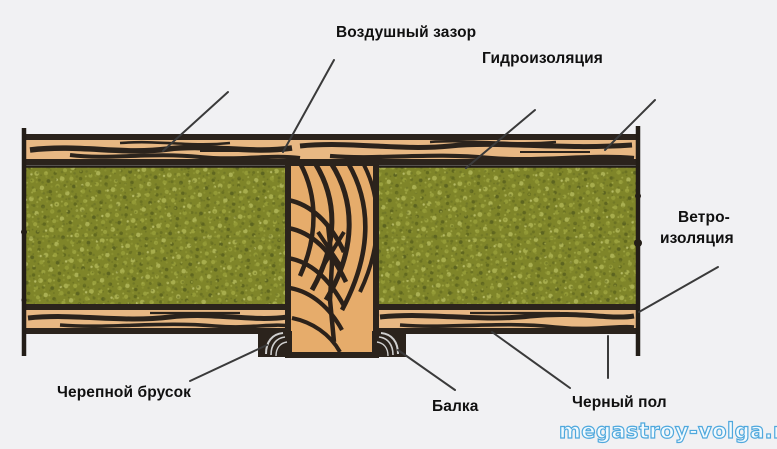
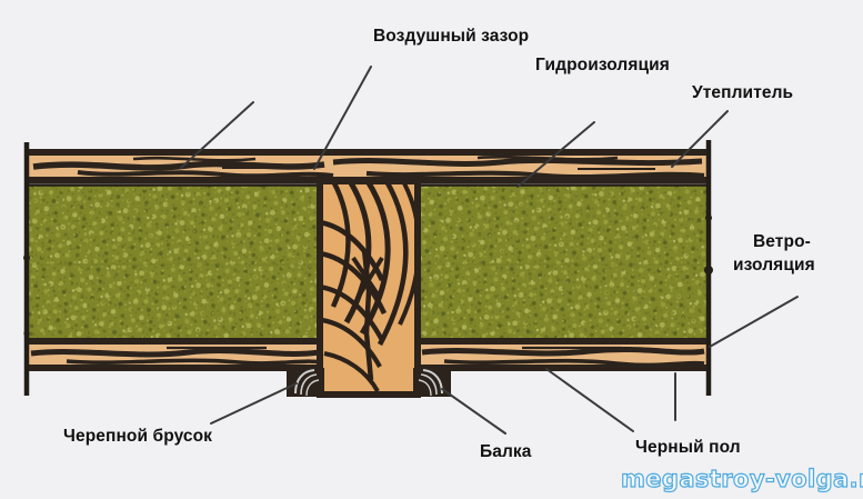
  Воздушный зазор
  Гидроизоляция
+ Утеплитель
  Ветро-
  изоляция
  Черепной брусок
  Балка
  Черный пол
  megastroy-volga.
